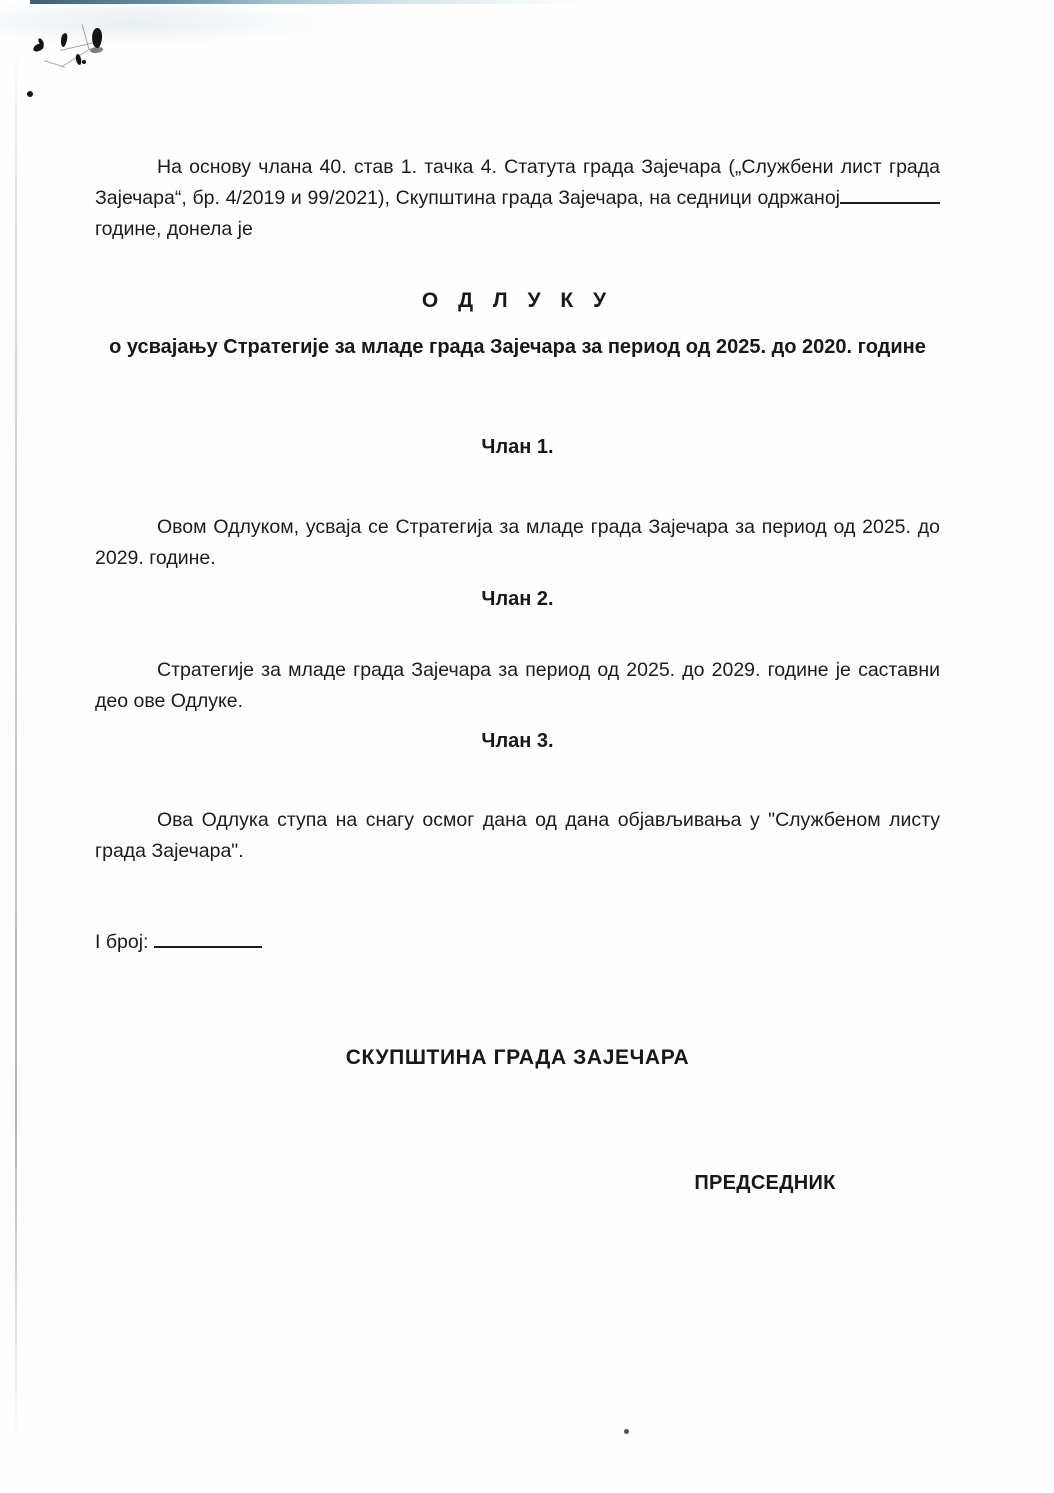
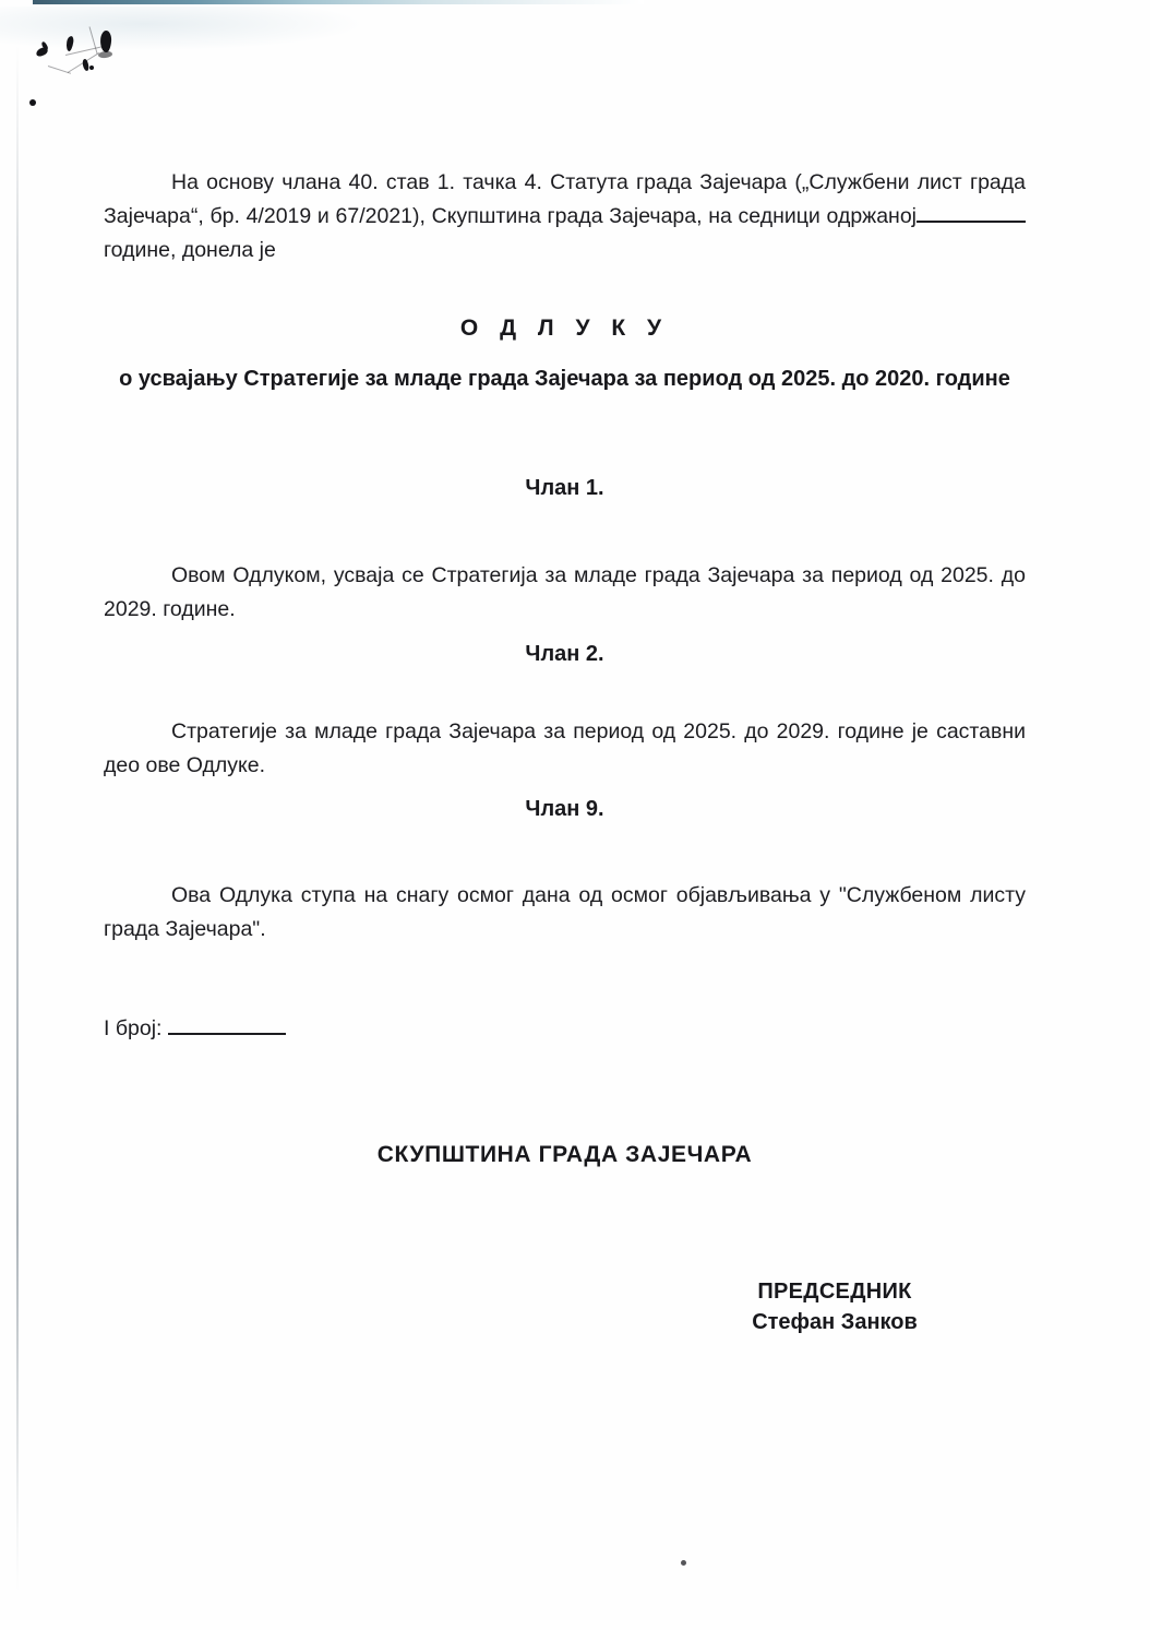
- На основу члана 40. став 1. тачка 4. Статута града Зајечара („Службени лист града Зајечара“, бр. 4/2019 и 99/2021), Скупштина града Зајечара, на седници одржаној године, донела је
+ На основу члана 40. став 1. тачка 4. Статута града Зајечара („Службени лист града Зајечара“, бр. 4/2019 и 67/2021), Скупштина града Зајечара, на седници одржаној године, донела је
  О Д Л У К У
  о усвајању Стратегије за младе града Зајечара за период од 2025. до 2020. године
  Члан 1.
  Овом Одлуком, усваја се Стратегија за младе града Зајечара за период од 2025. до 2029. године.
  Члан 2.
  Стратегије за младе града Зајечара за период од 2025. до 2029. године је саставни део ове Одлуке.
- Члан 3.
+ Члан 9.
- Ова Одлука ступа на снагу осмог дана од дана објављивања у "Службеном листу града Зајечара".
+ Ова Одлука ступа на снагу осмог дана од осмог објављивања у "Службеном листу града Зајечара".
  I број:
  СКУПШТИНА ГРАДА ЗАЈЕЧАРА
  ПРЕДСЕДНИК
+ Стефан Занков
